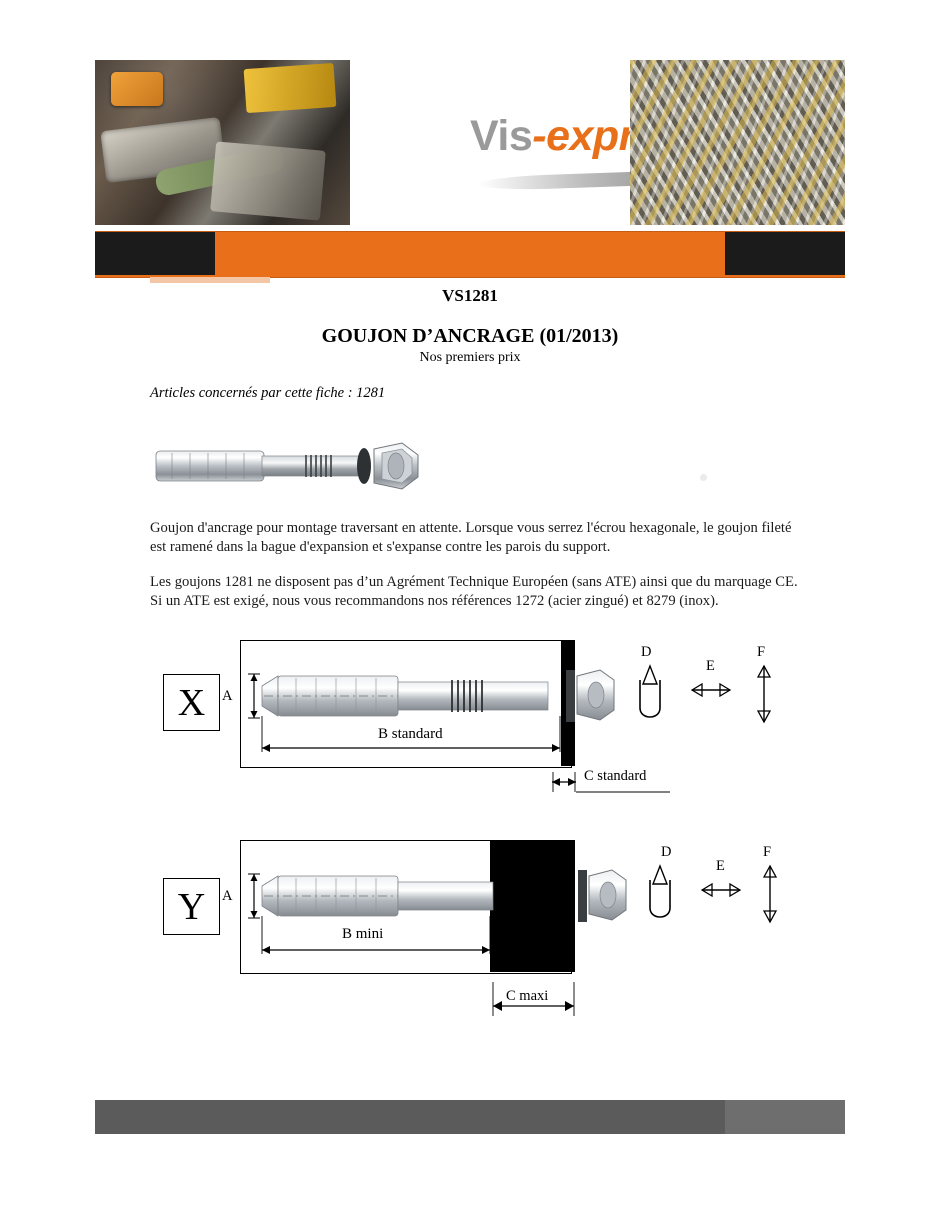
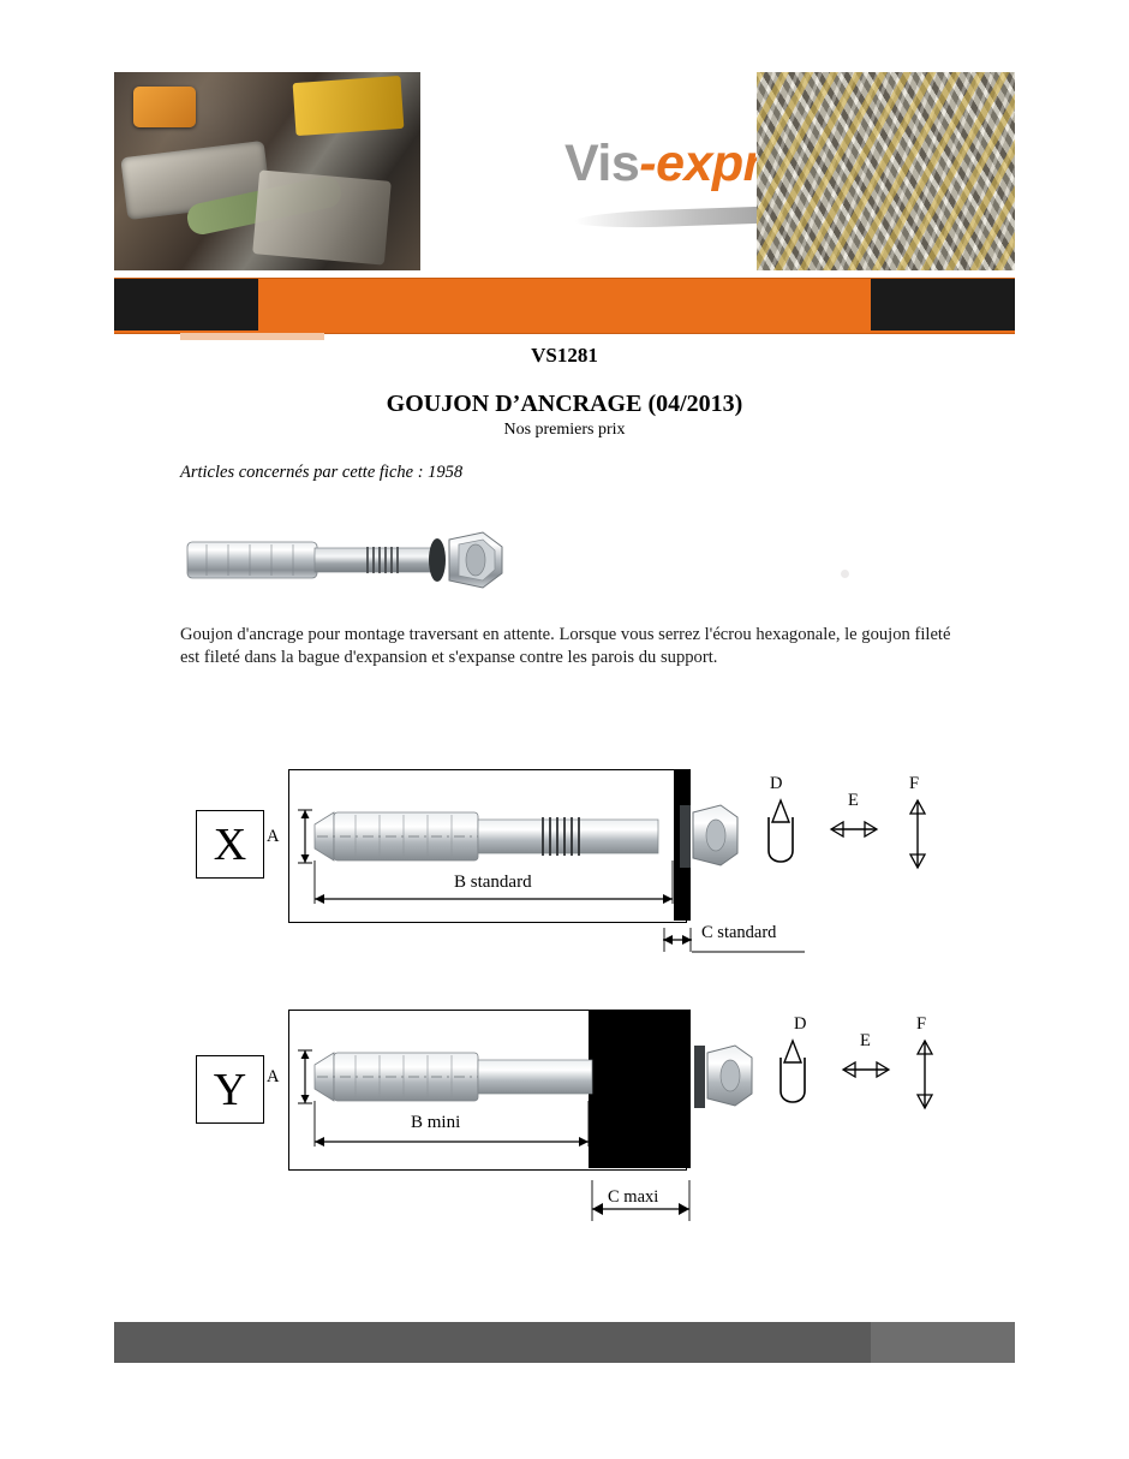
  Vis-expr
  VS1281
- GOUJON D’ANCRAGE (01/2013)
+ GOUJON D’ANCRAGE (04/2013)
  Nos premiers prix
- Articles concernés par cette fiche : 1281
+ Articles concernés par cette fiche : 1958
- Goujon d'ancrage pour montage traversant en attente. Lorsque vous serrez l'écrou hexagonale, le goujon fileté est ramené dans la bague d'expansion et s'expanse contre les parois du support.
+ Goujon d'ancrage pour montage traversant en attente. Lorsque vous serrez l'écrou hexagonale, le goujon fileté est fileté dans la bague d'expansion et s'expanse contre les parois du support.
- Les goujons 1281 ne disposent pas d’un Agrément Technique Européen (sans ATE) ainsi que du marquage CE. Si un ATE est exigé, nous vous recommandons nos références 1272 (acier zingué) et 8279 (inox).
  X
  A
  B standard
  C standard
  D
  E
  F
  Y
  A
  B mini
  C maxi
  D
  E
  F
